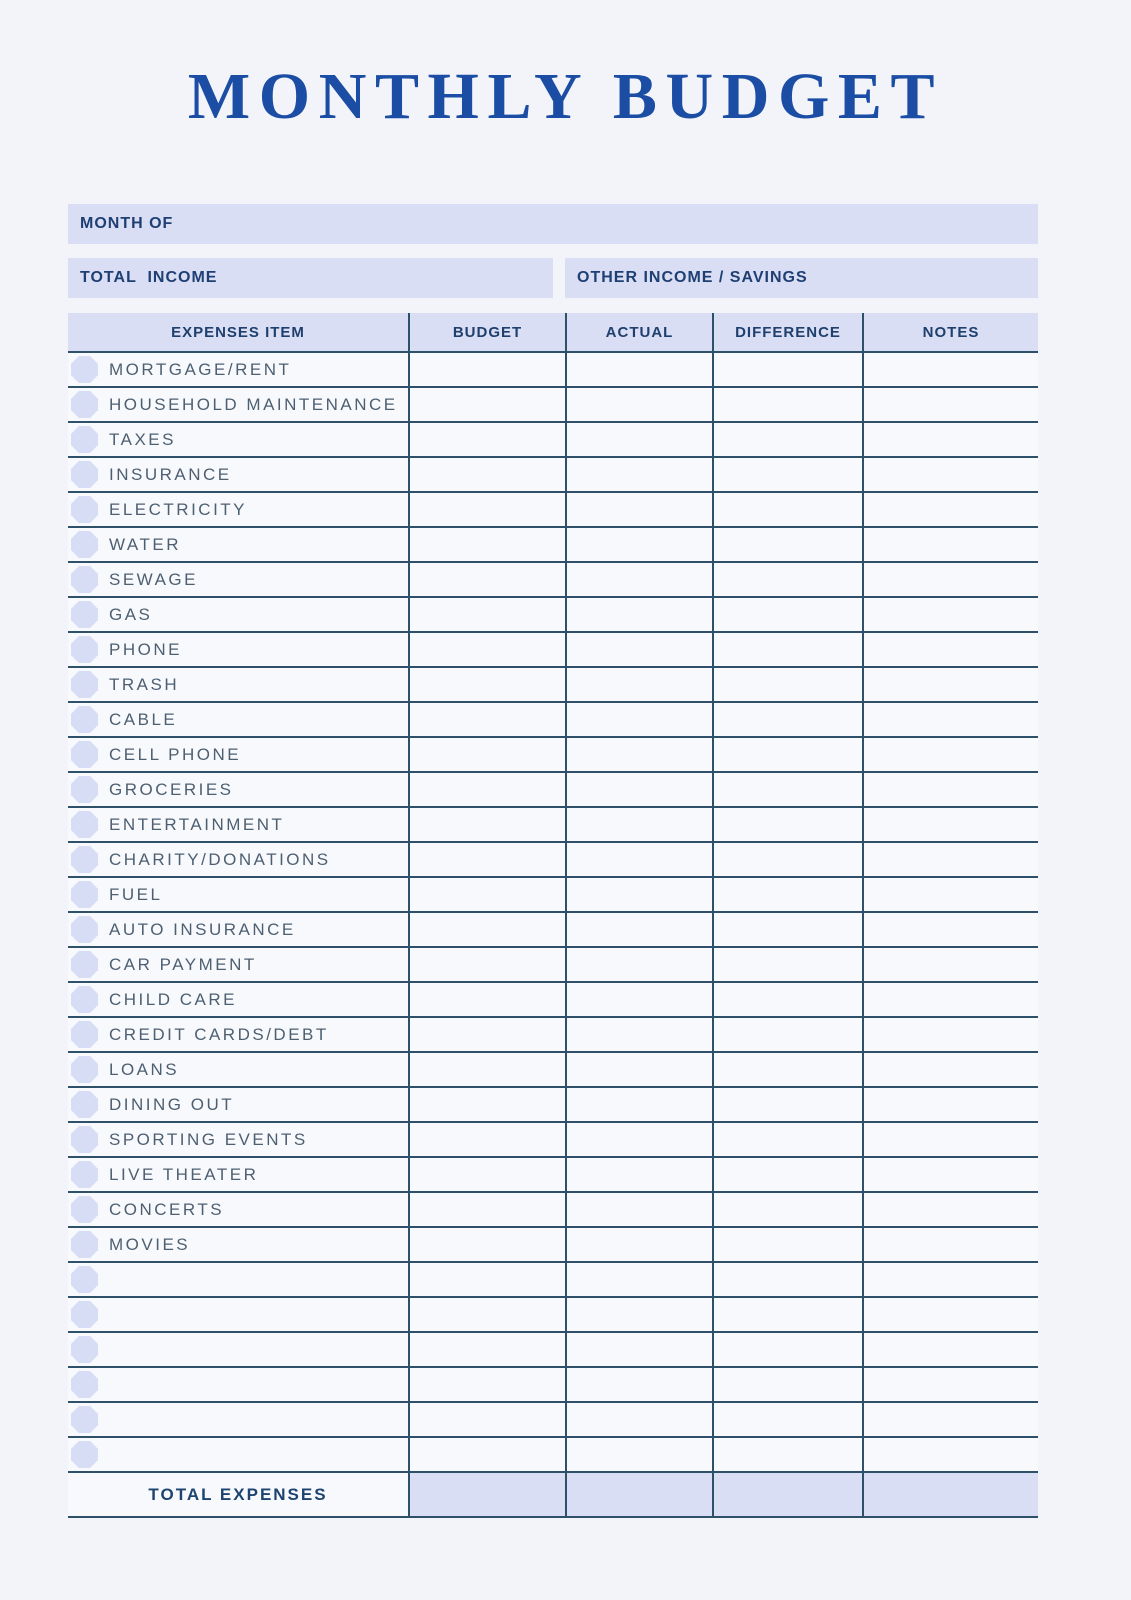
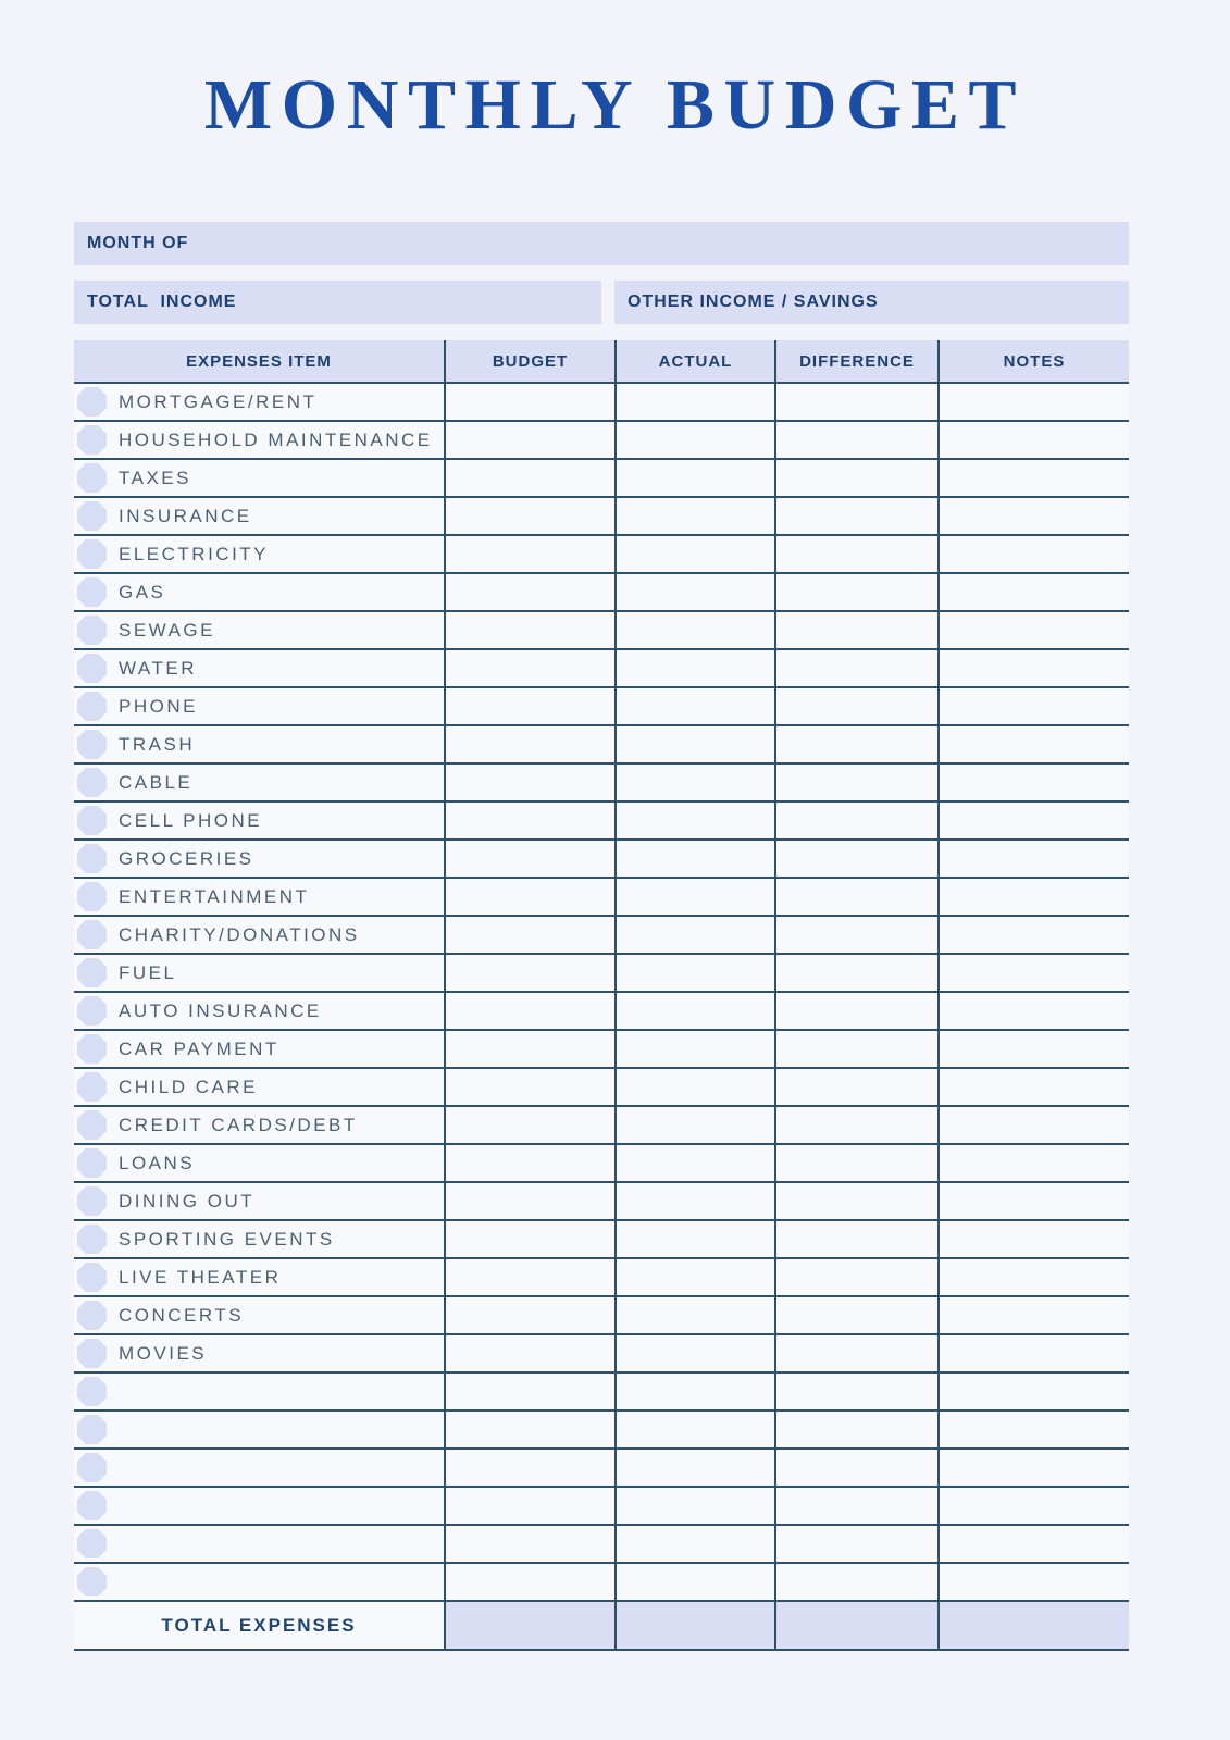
  MONTHLY BUDGET
  MONTH OF
  TOTAL INCOME
  OTHER INCOME / SAVINGS
  EXPENSES ITEM
  BUDGET
  ACTUAL
  DIFFERENCE
  NOTES
  MORTGAGE/RENT
  HOUSEHOLD MAINTENANCE
  TAXES
  INSURANCE
  ELECTRICITY
- WATER
+ GAS
  SEWAGE
- GAS
+ WATER
  PHONE
  TRASH
  CABLE
  CELL PHONE
  GROCERIES
  ENTERTAINMENT
  CHARITY/DONATIONS
  FUEL
  AUTO INSURANCE
  CAR PAYMENT
  CHILD CARE
  CREDIT CARDS/DEBT
  LOANS
  DINING OUT
  SPORTING EVENTS
  LIVE THEATER
  CONCERTS
  MOVIES
  TOTAL EXPENSES
